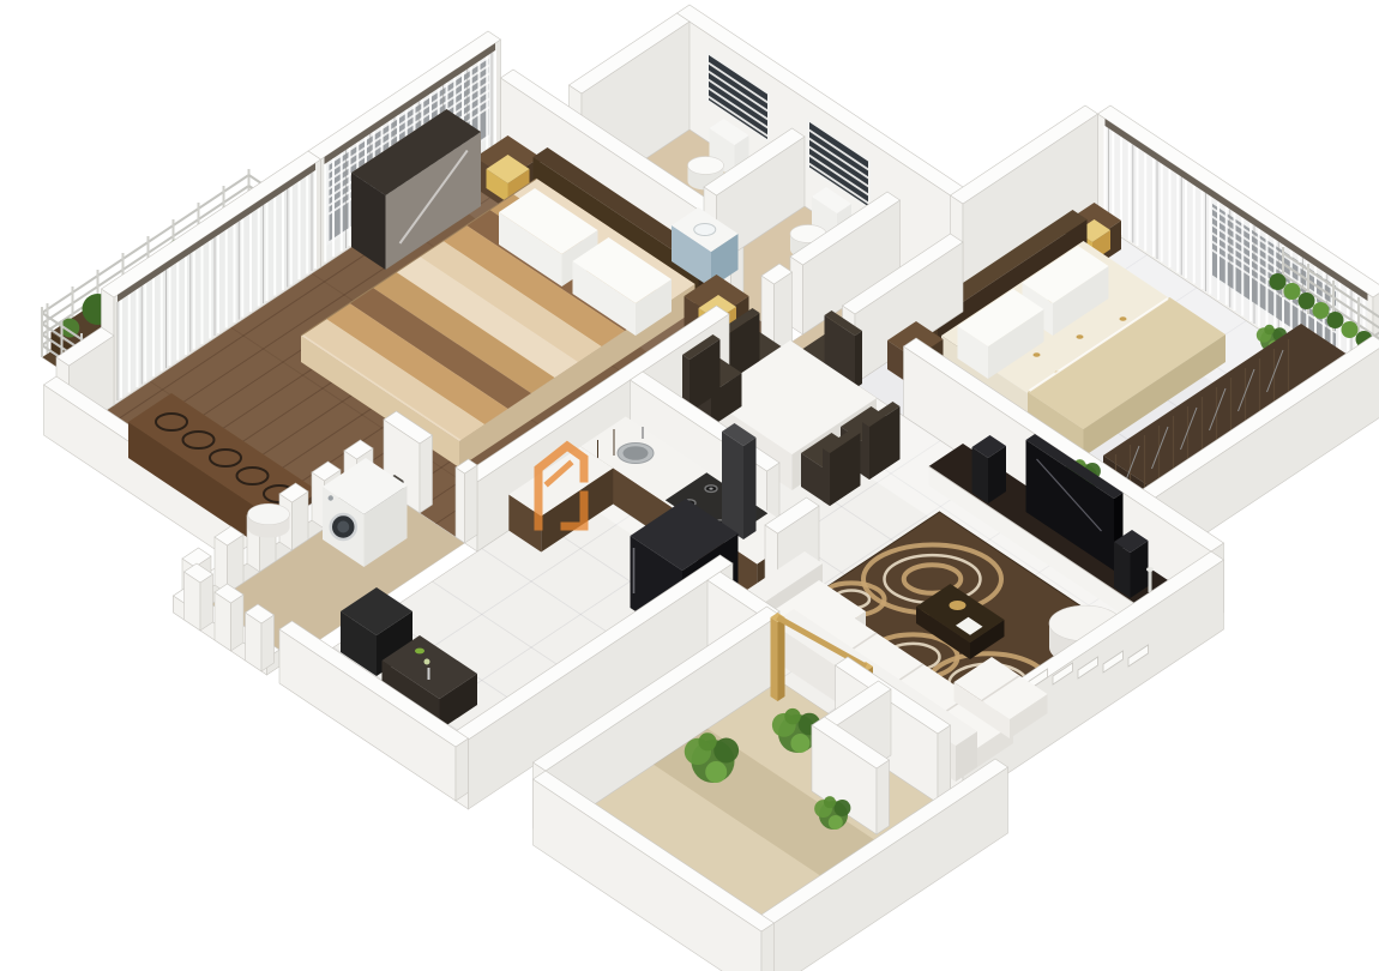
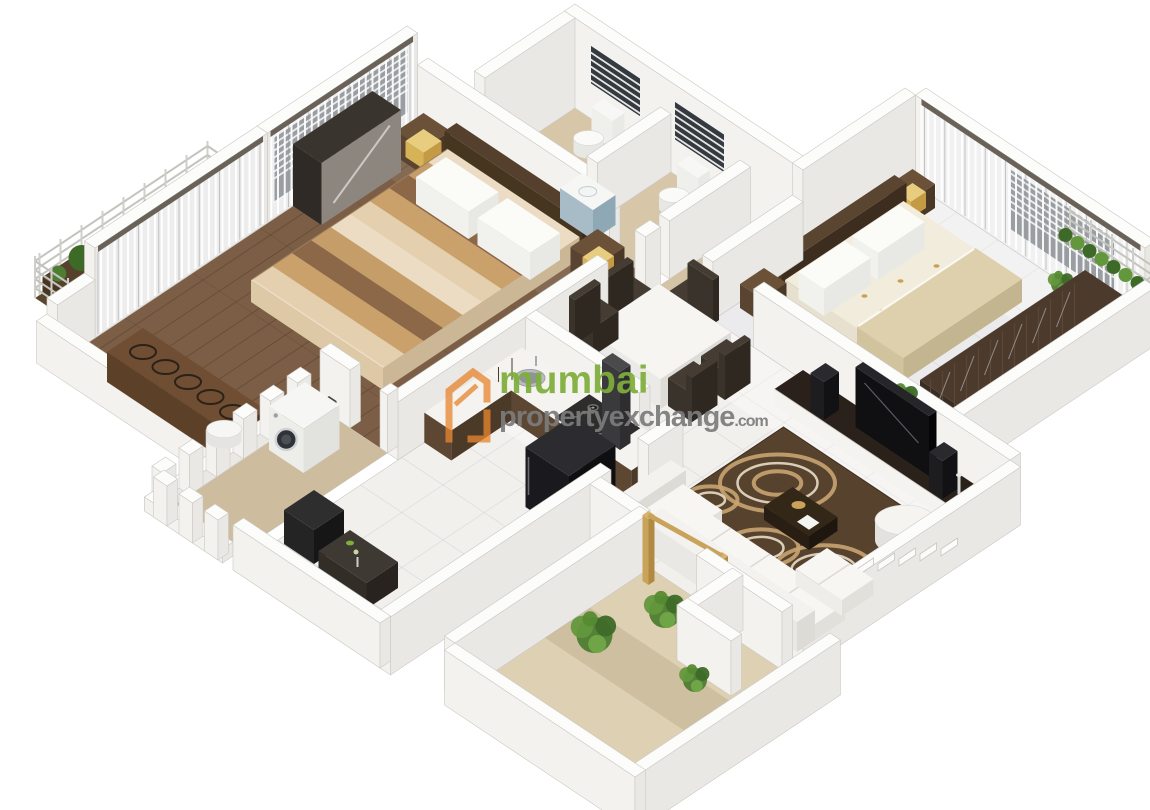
+ mumbai
+ propertyexchange.com
